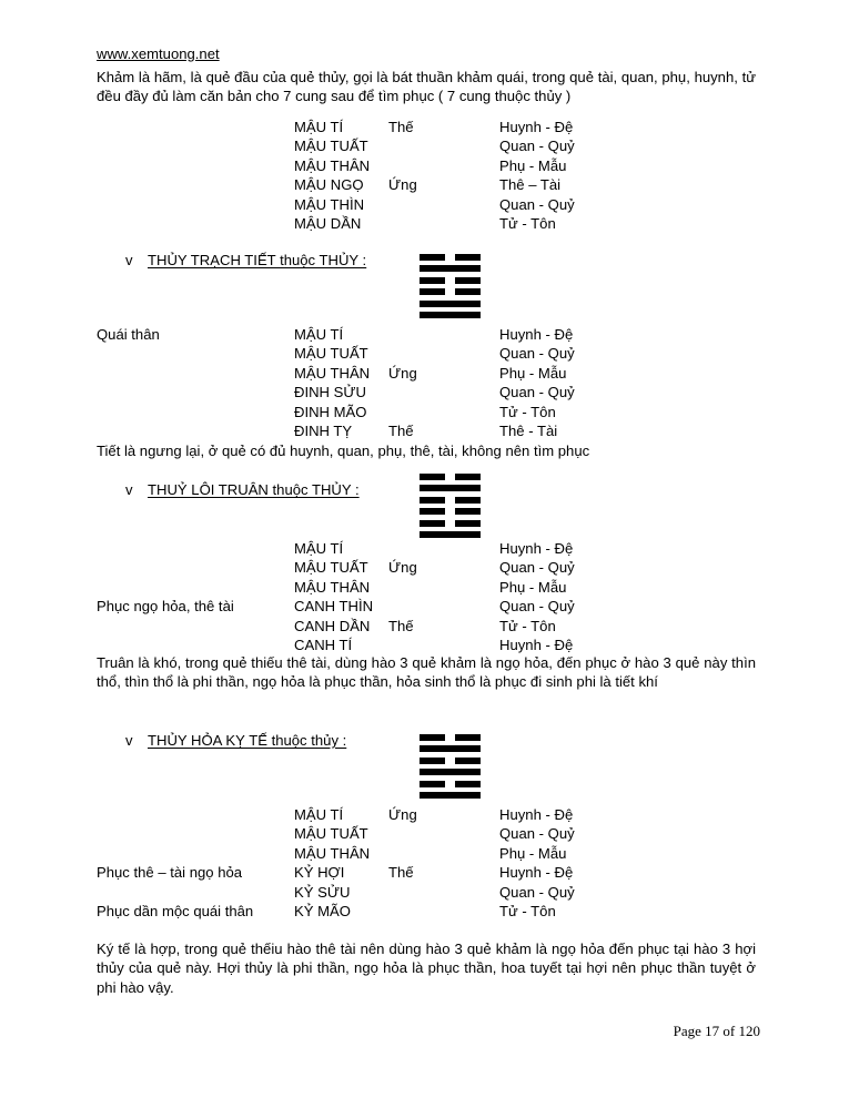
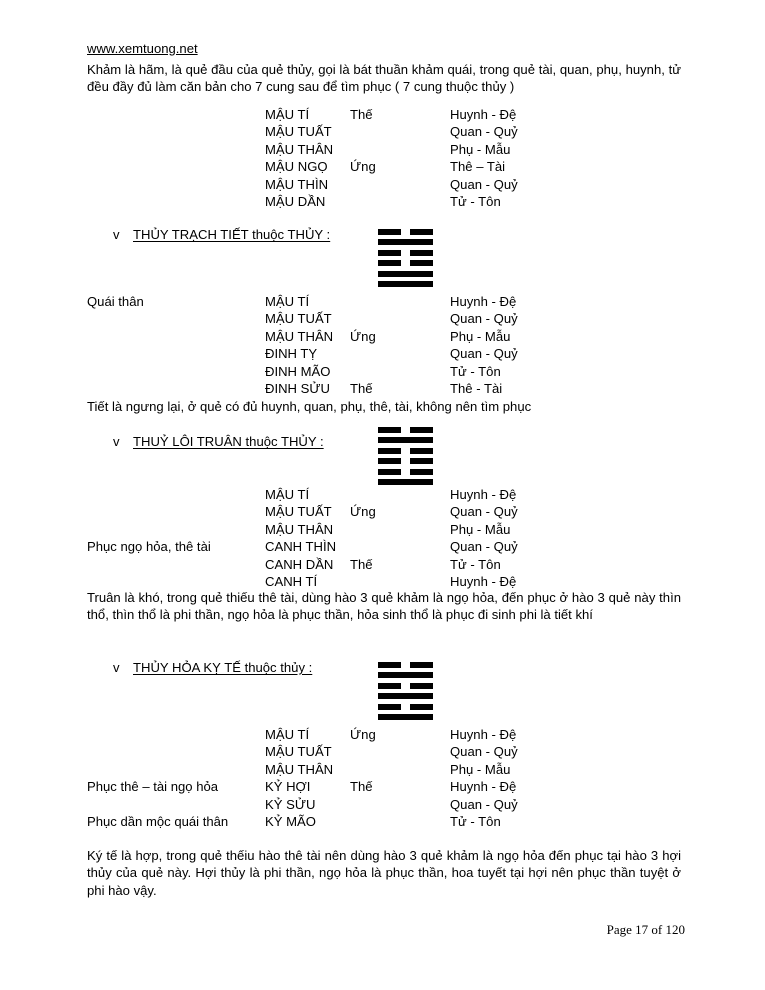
  www.xemtuong.net
  Khảm là hãm, là quẻ đầu của quẻ thủy, gọi là bát thuần khảm quái, trong quẻ tài, quan, phụ, huynh, tử đều đầy đủ làm căn bản cho 7 cung sau để tìm phục ( 7 cung thuộc thủy )
  MẬU TÍ
  Thế
  Huynh - Đệ
  MẬU TUẤT
  Quan - Quỷ
  MẬU THÂN
  Phụ - Mẫu
  MẬU NGỌ
  Ứng
  Thê – Tài
  MẬU THÌN
  Quan - Quỷ
  MẬU DẦN
  Tử - Tôn
  v
  THỦY TRẠCH TIẾT thuộc THỦY :
  Quái thân
  MẬU TÍ
  Huynh - Đệ
  MẬU TUẤT
  Quan - Quỷ
  MẬU THÂN
  Ứng
  Phụ - Mẫu
- ĐINH SỬU
+ ĐINH TỴ
  Quan - Quỷ
  ĐINH MÃO
  Tử - Tôn
- ĐINH TỴ
+ ĐINH SỬU
  Thế
  Thê - Tài
  Tiết là ngưng lại, ở quẻ có đủ huynh, quan, phụ, thê, tài, không nên tìm phục
  v
  THUỶ LÔI TRUÂN thuộc THỦY :
  MẬU TÍ
  Huynh - Đệ
  MẬU TUẤT
  Ứng
  Quan - Quỷ
  MẬU THÂN
  Phụ - Mẫu
  Phục ngọ hỏa, thê tài
  CANH THÌN
  Quan - Quỷ
  CANH DẦN
  Thế
  Tử - Tôn
  CANH TÍ
  Huynh - Đệ
  Truân là khó, trong quẻ thiếu thê tài, dùng hào 3 quẻ khảm là ngọ hỏa, đến phục ở hào 3 quẻ này thìn thổ, thìn thổ là phi thần, ngọ hỏa là phục thần, hỏa sinh thổ là phục đi sinh phi là tiết khí
  v
  THỦY HỎA KỴ TẾ thuộc thủy :
  MẬU TÍ
  Ứng
  Huynh - Đệ
  MẬU TUẤT
  Quan - Quỷ
  MẬU THÂN
  Phụ - Mẫu
  Phục thê – tài ngọ hỏa
  KỶ HỢI
  Thế
  Huynh - Đệ
  KỶ SỬU
  Quan - Quỷ
  Phục dần mộc quái thân
  KỶ MÃO
  Tử - Tôn
  Ký tế là hợp, trong quẻ thếiu hào thê tài nên dùng hào 3 quẻ khảm là ngọ hỏa đến phục tại hào 3 hợi thủy của quẻ này. Hợi thủy là phi thần, ngọ hỏa là phục thần, hoa tuyết tại hợi nên phục thần tuyệt ở phi hào vậy.
  Page 17 of 120
